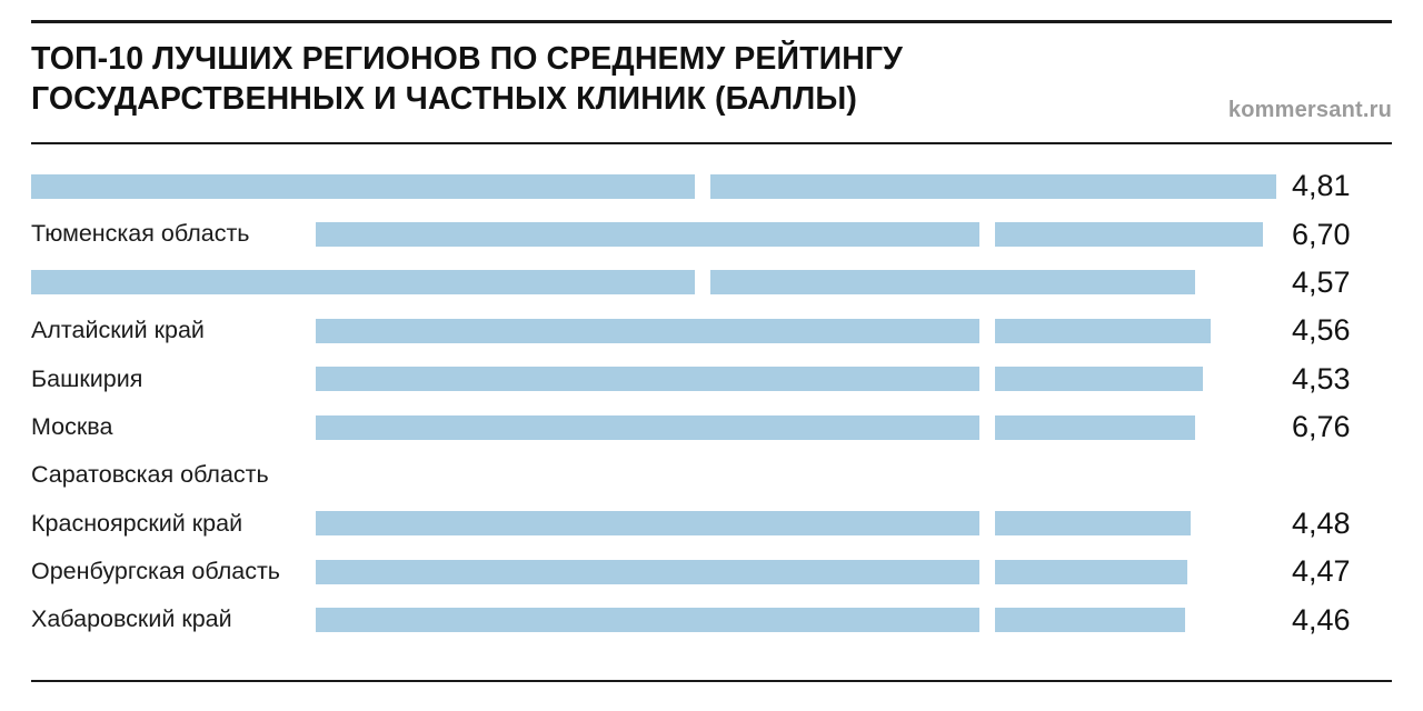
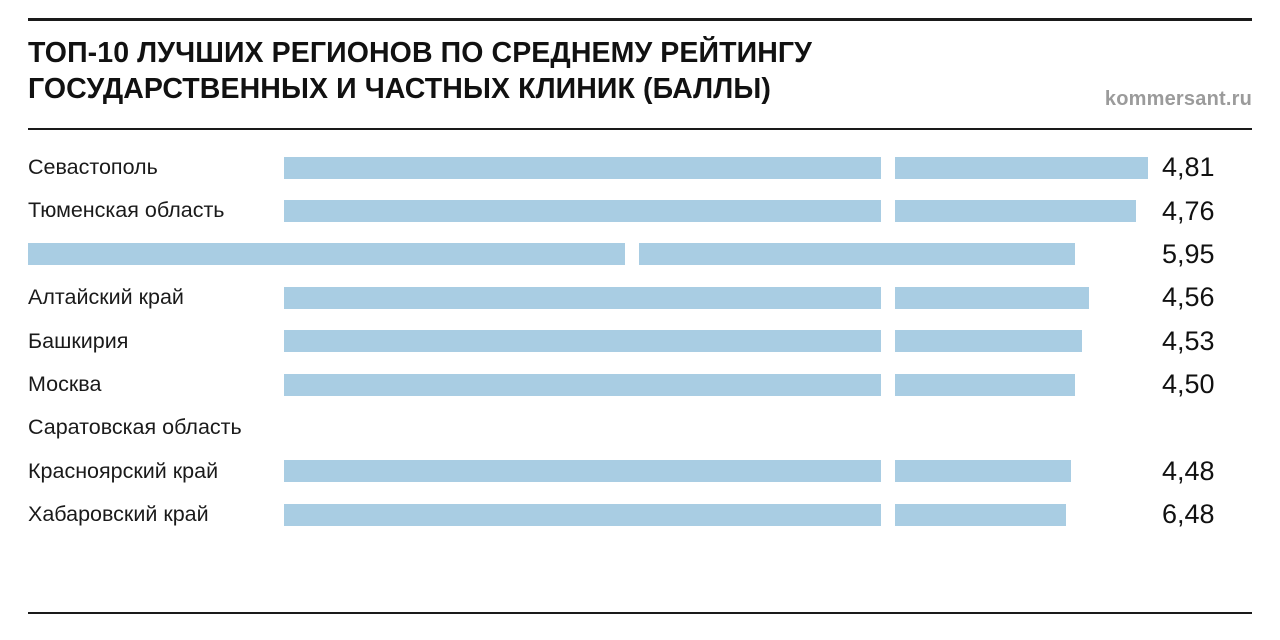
  ТОП-10 ЛУЧШИХ РЕГИОНОВ ПО СРЕДНЕМУ РЕЙТИНГУ ГОСУДАРСТВЕННЫХ И ЧАСТНЫХ КЛИНИК (БАЛЛЫ)
  kommersant.ru
+ Севастополь
  4,81
  Тюменская область
- 6,70
+ 4,76
- 4,57
+ 5,95
  Алтайский край
  4,56
  Башкирия
  4,53
  Москва
- 6,76
+ 4,50
  Саратовская область
  Красноярский край
  4,48
- Оренбургская область
- 4,47
  Хабаровский край
- 4,46
+ 6,48
